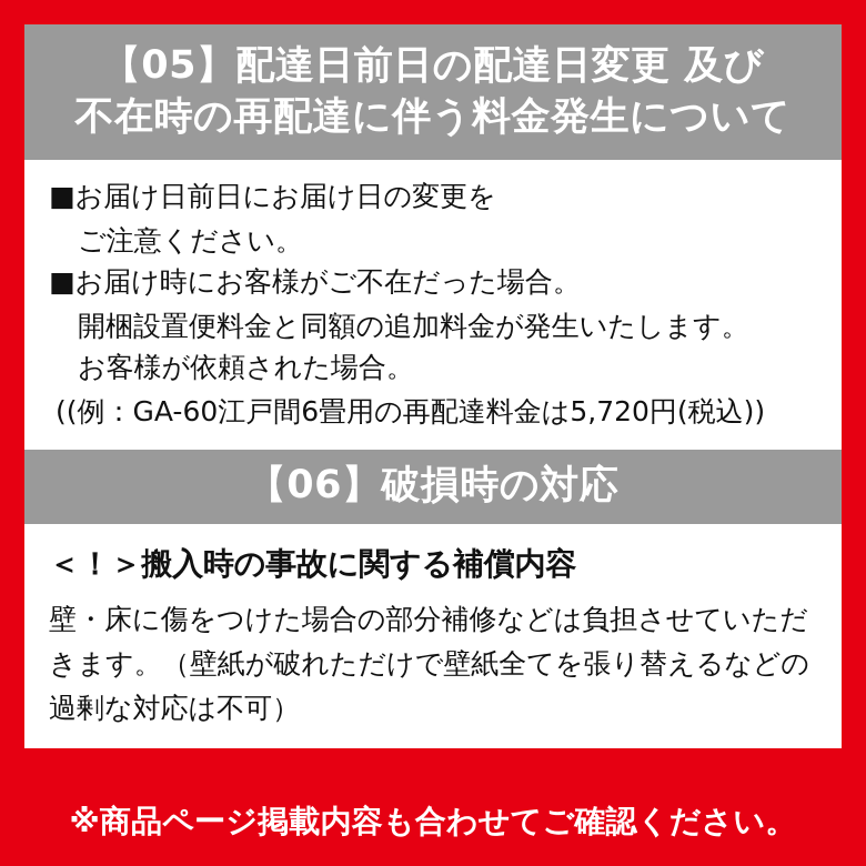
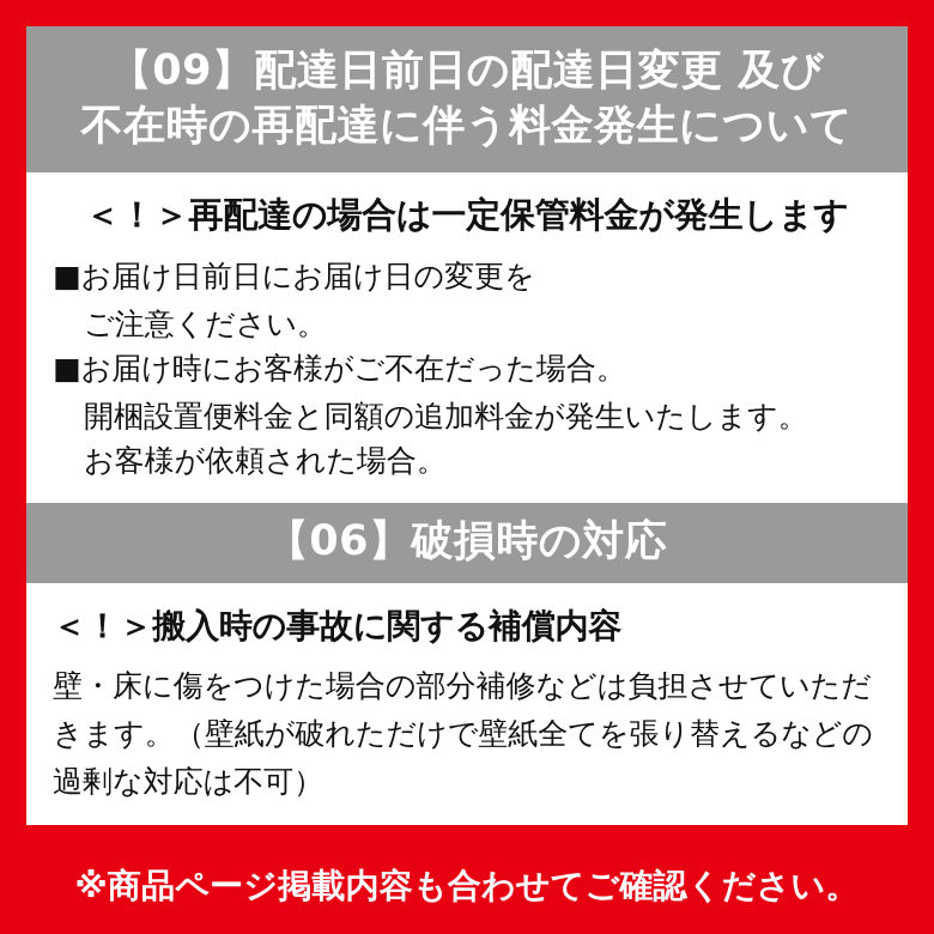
- 【05】配達日前日の配達日変更 及び
+ 【09】配達日前日の配達日変更 及び
  不在時の再配達に伴う料金発生について
+ ＜！＞再配達の場合は一定保管料金が発生します
  ■お届け日前日にお届け日の変更を
  ご注意ください。
  ■お届け時にお客様がご不在だった場合。
  開梱設置便料金と同額の追加料金が発生いたします。
  お客様が依頼された場合。
- ((例：GA-60江戸間6畳用の再配達料金は5,720円(税込))
  【06】破損時の対応
  ＜！＞搬入時の事故に関する補償内容
  壁・床に傷をつけた場合の部分補修などは負担させていただきます。（壁紙が破れただけで壁紙全てを張り替えるなどの過剰な対応は不可）
  ※商品ページ掲載内容も合わせてご確認ください。
